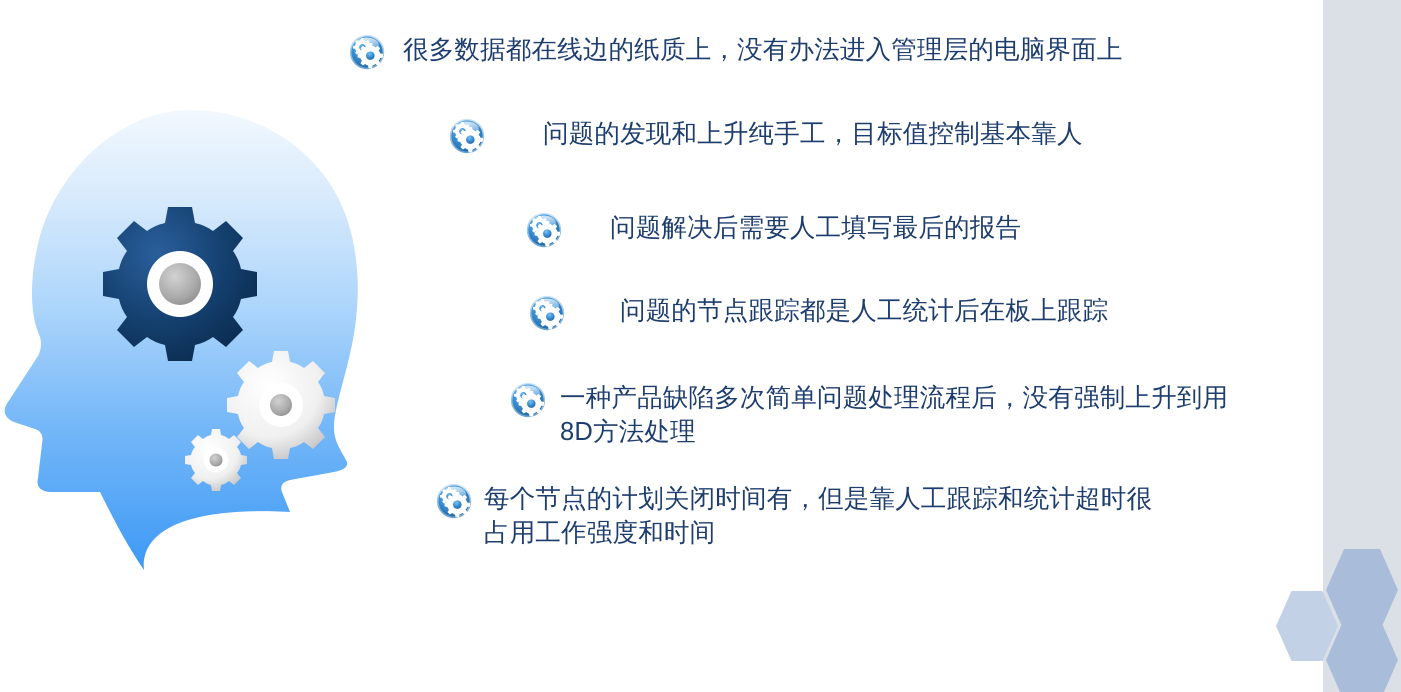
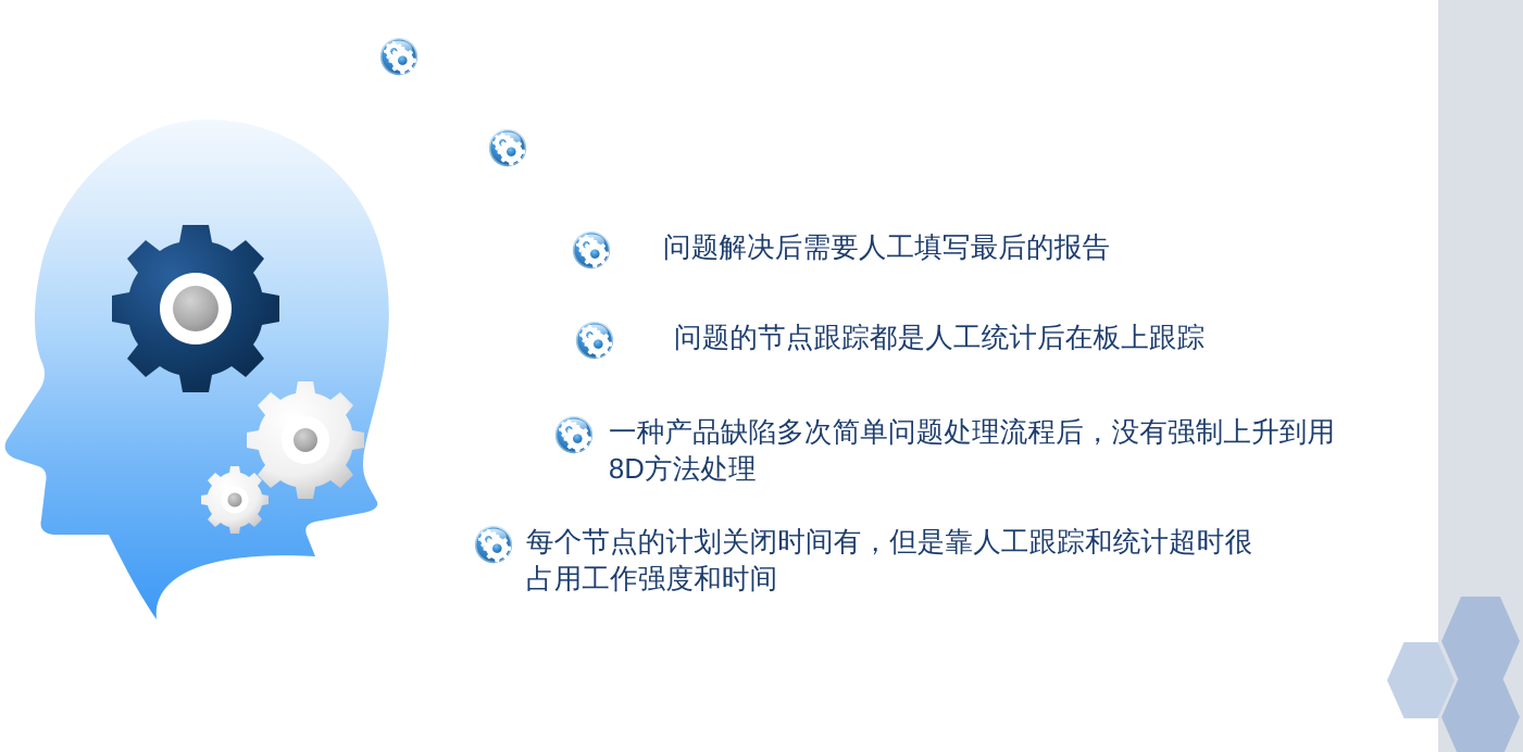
- 很多数据都在线边的纸质上，没有办法进入管理层的电脑界面上
- 问题的发现和上升纯手工，目标值控制基本靠人
  问题解决后需要人工填写最后的报告
  问题的节点跟踪都是人工统计后在板上跟踪
  一种产品缺陷多次简单问题处理流程后，没有强制上升到用
  8D方法处理
  每个节点的计划关闭时间有，但是靠人工跟踪和统计超时很
  占用工作强度和时间
